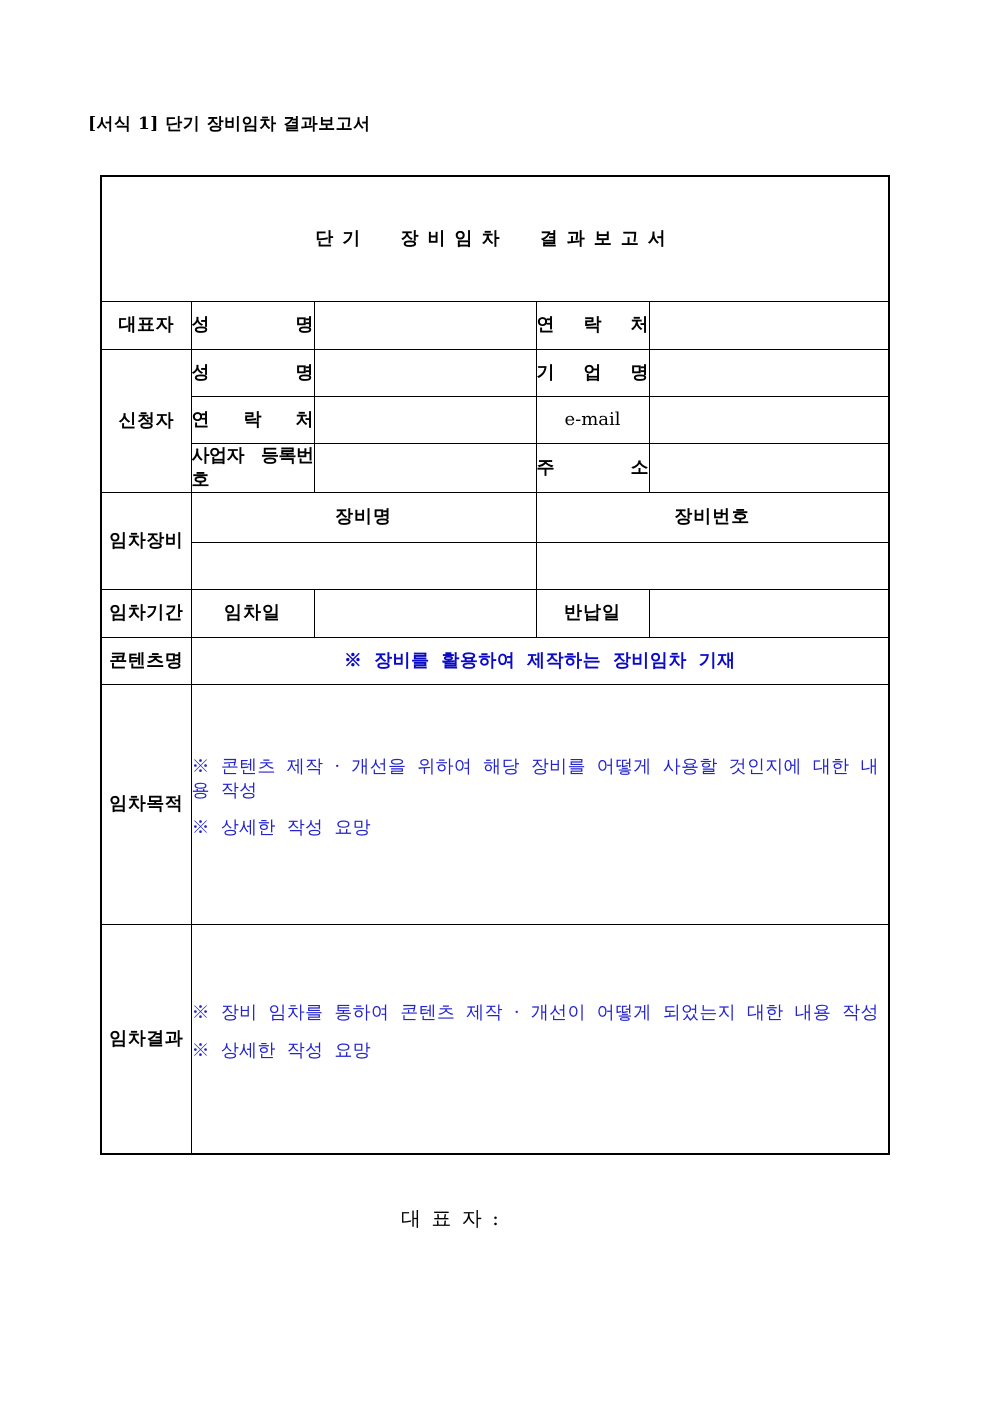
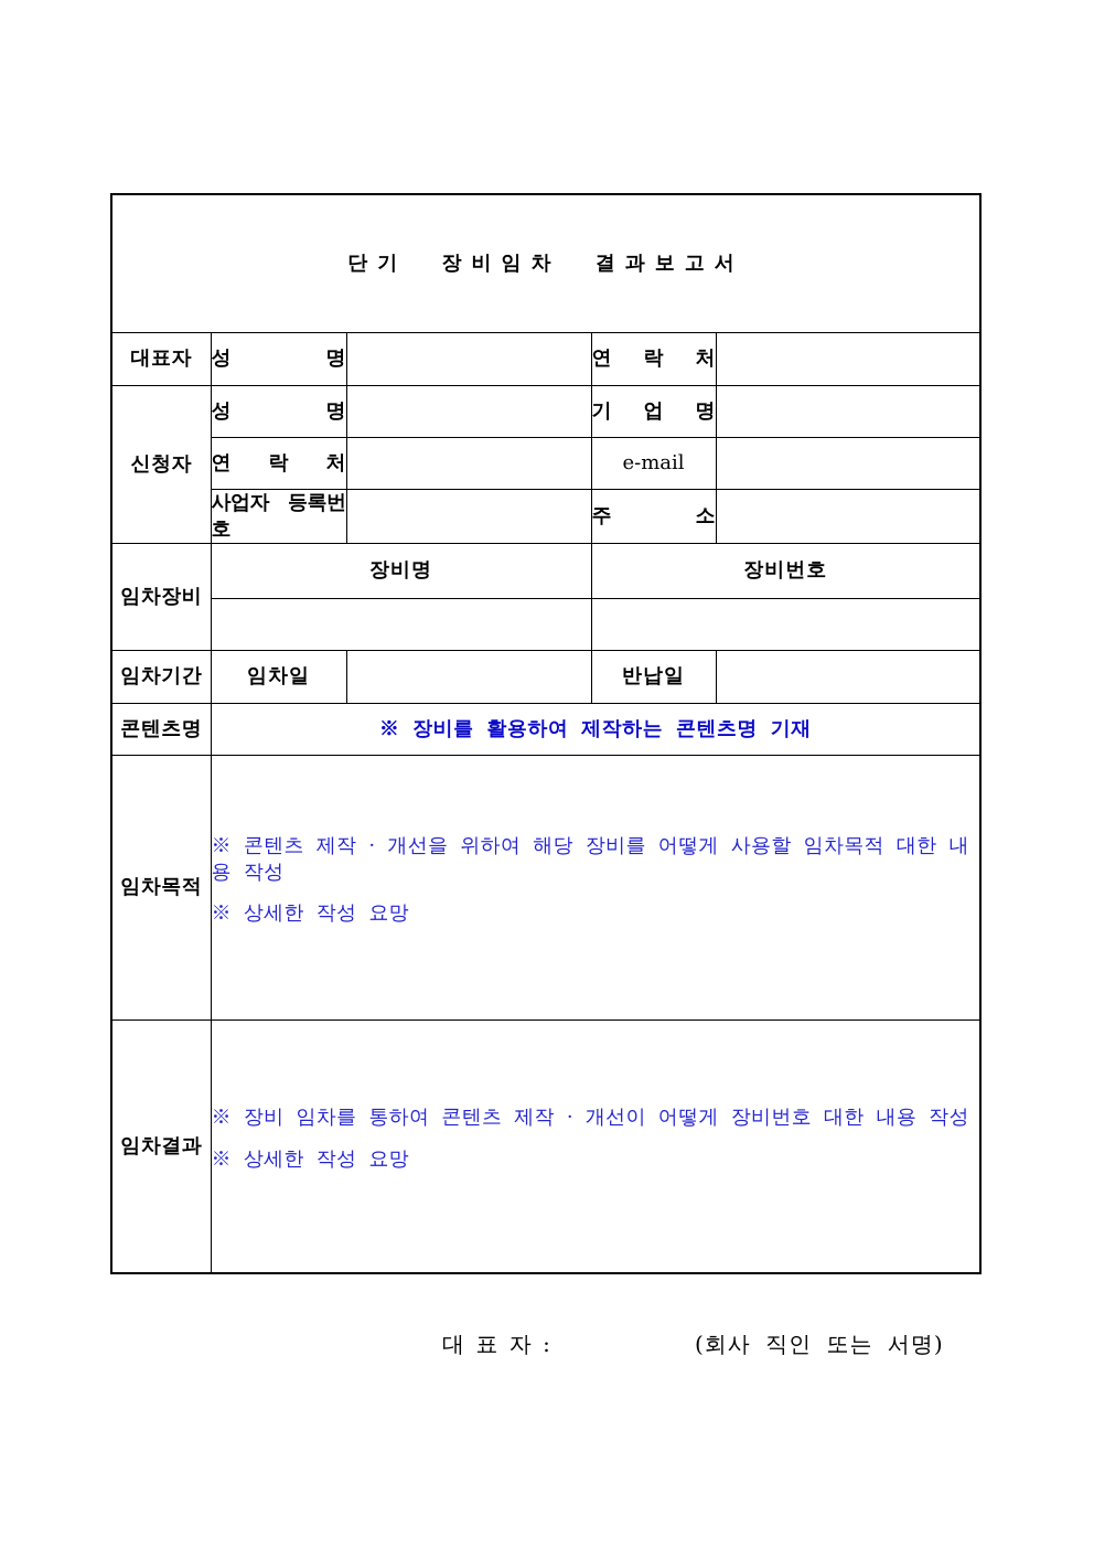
- [서식 1] 단기 장비임차 결과보고서
  단기 장비임차 결과보고서
  대표자	성 명		연 락 처
  신청자	성 명		기 업 명
  연 락 처		e-mail
  사업자 등록번호		주 소
  임차장비	장비명	장비번호
  임차기간	임차일		반납일
- 콘텐츠명	※ 장비를 활용하여 제작하는 장비임차 기재
+ 콘텐츠명	※ 장비를 활용하여 제작하는 콘텐츠명 기재
- 임차목적	※ 콘텐츠 제작 · 개선을 위하여 해당 장비를 어떻게 사용할 것인지에 대한 내용 작성 ※ 상세한 작성 요망
+ 임차목적	※ 콘텐츠 제작 · 개선을 위하여 해당 장비를 어떻게 사용할 임차목적 대한 내용 작성 ※ 상세한 작성 요망
- 임차결과	※ 장비 임차를 통하여 콘텐츠 제작 · 개선이 어떻게 되었는지 대한 내용 작성 ※ 상세한 작성 요망
+ 임차결과	※ 장비 임차를 통하여 콘텐츠 제작 · 개선이 어떻게 장비번호 대한 내용 작성 ※ 상세한 작성 요망
  대 표 자 :
+ (회사 직인 또는 서명)
